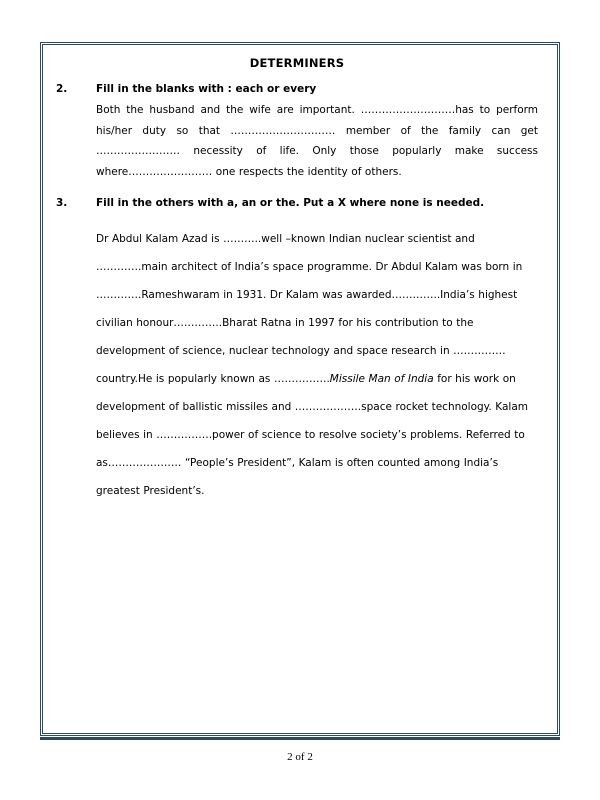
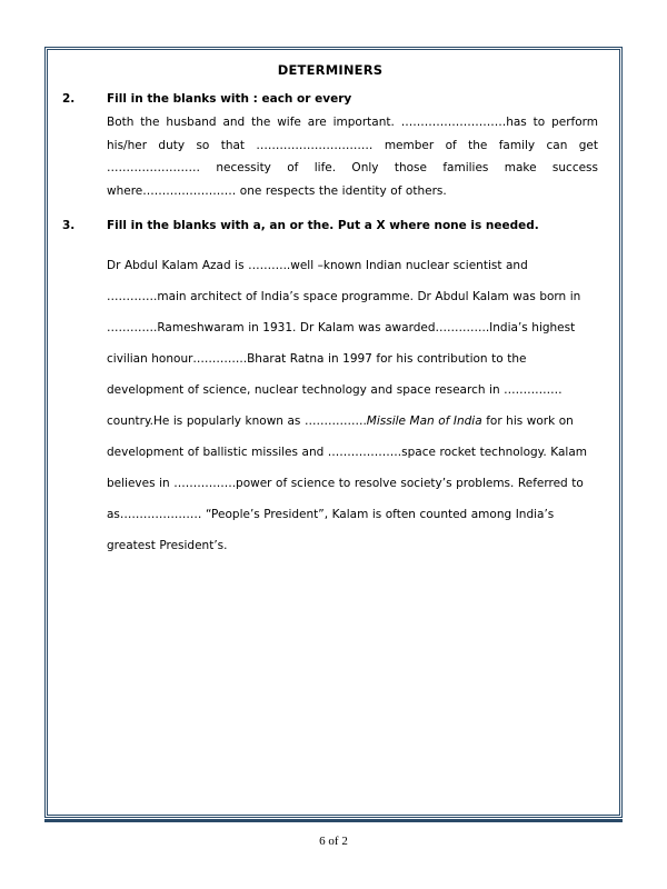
  DETERMINERS
  2.
  Fill in the blanks with : each or every
- Both the husband and the wife are important. ………………………has to perform his/her duty so that ………………………… member of the family can get …………………… necessity of life. Only those popularly make success where…………………… one respects the identity of others.
+ Both the husband and the wife are important. ………………………has to perform his/her duty so that ………………………… member of the family can get …………………… necessity of life. Only those families make success where…………………… one respects the identity of others.
  3.
- Fill in the others with a, an or the. Put a X where none is needed.
+ Fill in the blanks with a, an or the. Put a X where none is needed.
  Dr Abdul Kalam Azad is ………..well –known Indian nuclear scientist and ………….main architect of India’s space programme. Dr Abdul Kalam was born in ………….Rameshwaram in 1931. Dr Kalam was awarded…………..India’s highest civilian honour…………..Bharat Ratna in 1997 for his contribution to the development of science, nuclear technology and space research in ……………country.He is popularly known as …………….Missile Man of India for his work on development of ballistic missiles and ……………….space rocket technology. Kalam believes in …………….power of science to resolve society’s problems. Referred to as………………… “People’s President”, Kalam is often counted among India’s greatest President’s.
- 2 of 2
+ 6 of 2
